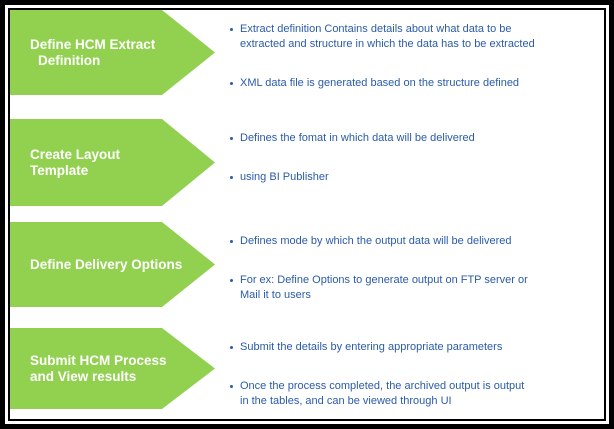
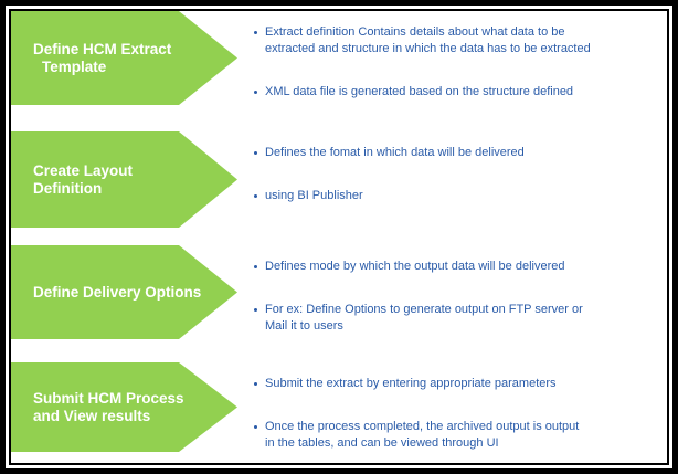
  Define HCM Extract
- Definition
+ Template
  Extract definition Contains details about what data to be
  extracted and structure in which the data has to be extracted
  XML data file is generated based on the structure defined
  Create Layout
- Template
+ Definition
  Defines the fomat in which data will be delivered
  using BI Publisher
  Define Delivery Options
  Defines mode by which the output data will be delivered
  For ex: Define Options to generate output on FTP server or
  Mail it to users
  Submit HCM Process
  and View results
- Submit the details by entering appropriate parameters
+ Submit the extract by entering appropriate parameters
  Once the process completed, the archived output is output
  in the tables, and can be viewed through UI
